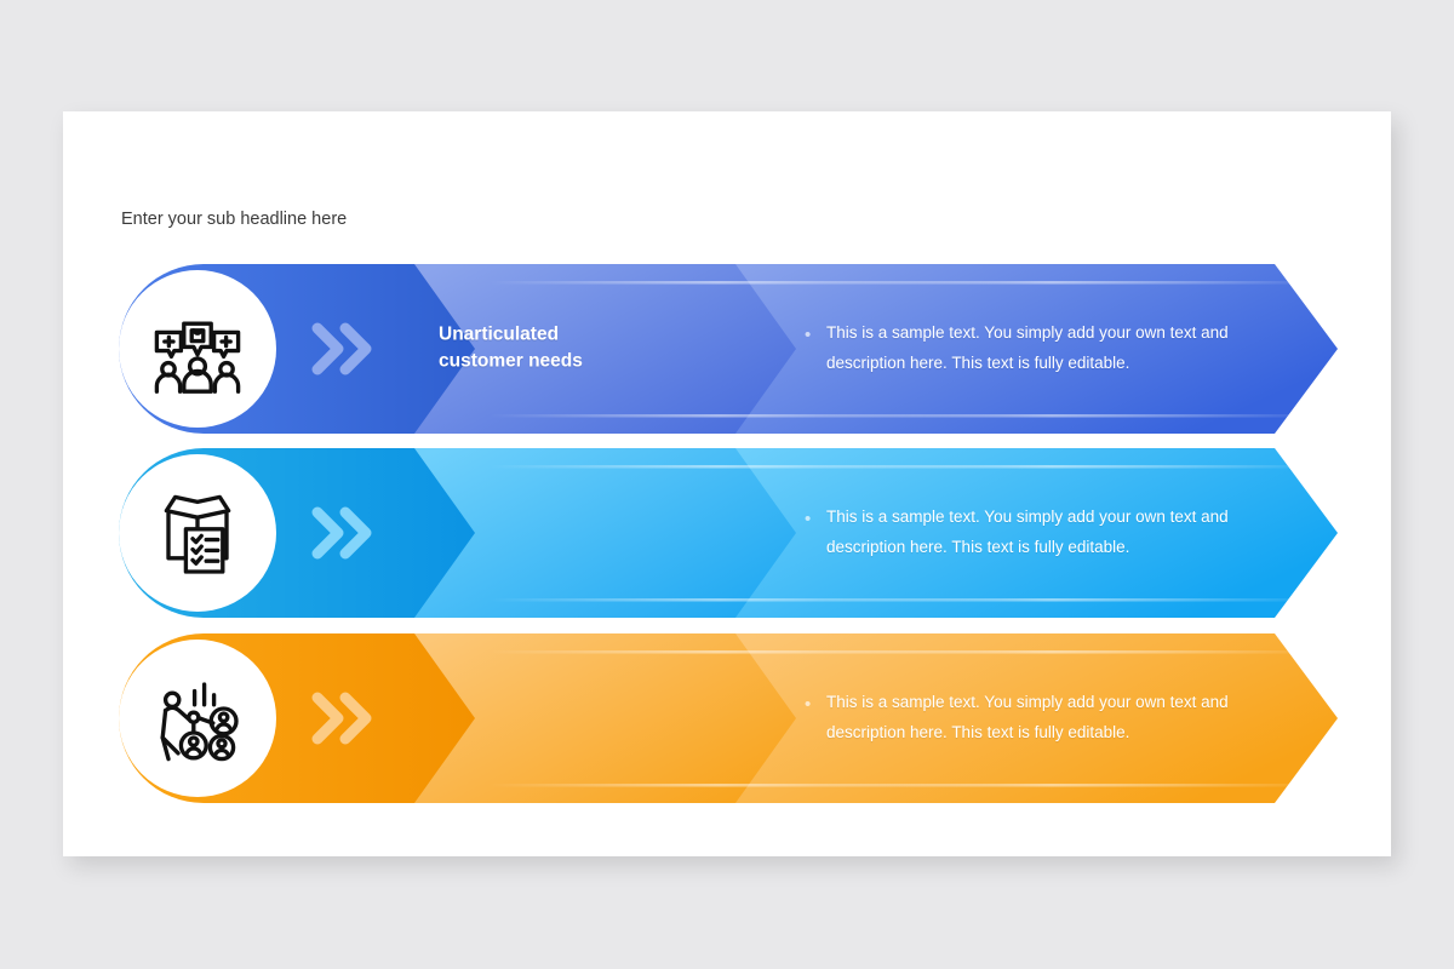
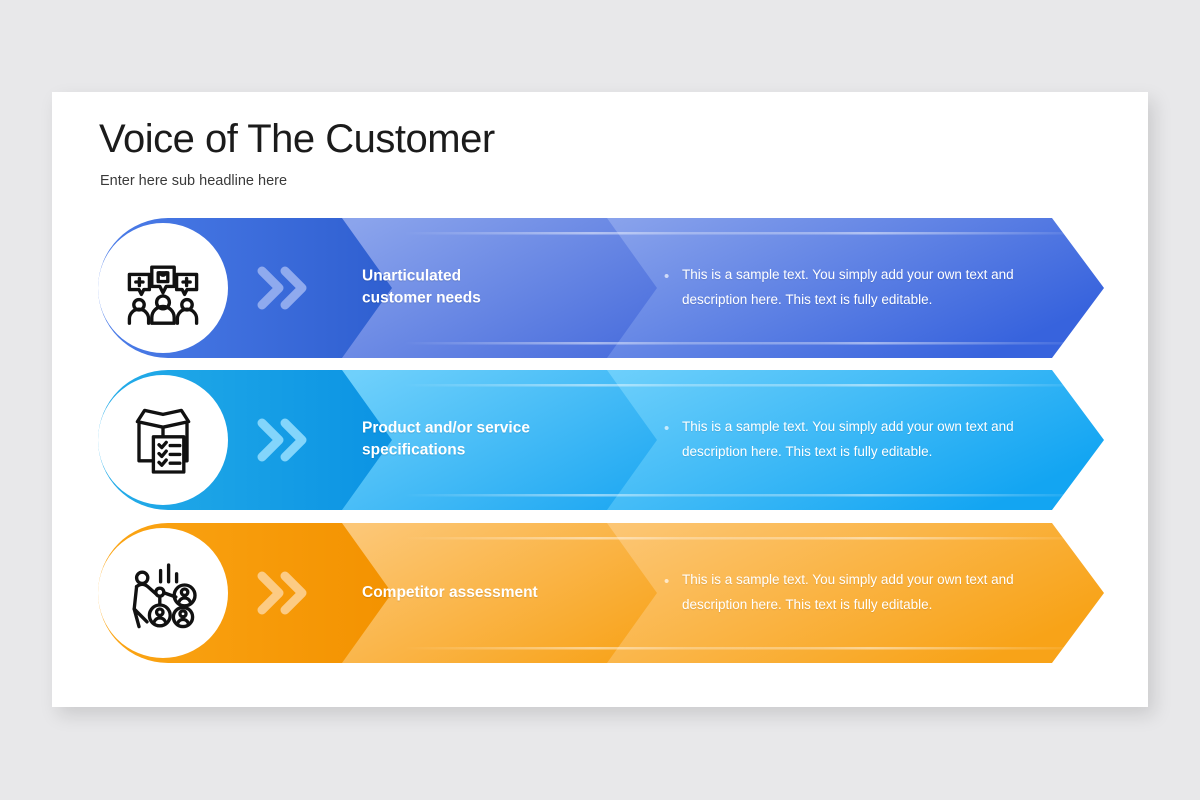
+ Voice of The Customer
- Enter your sub headline here
+ Enter here sub headline here
  Unarticulated
  customer needs
  •
  This is a sample text. You simply add your own text and description here. This text is fully editable.
+ Product and/or service
+ specifications
  •
  This is a sample text. You simply add your own text and description here. This text is fully editable.
+ Competitor assessment
  •
  This is a sample text. You simply add your own text and description here. This text is fully editable.
